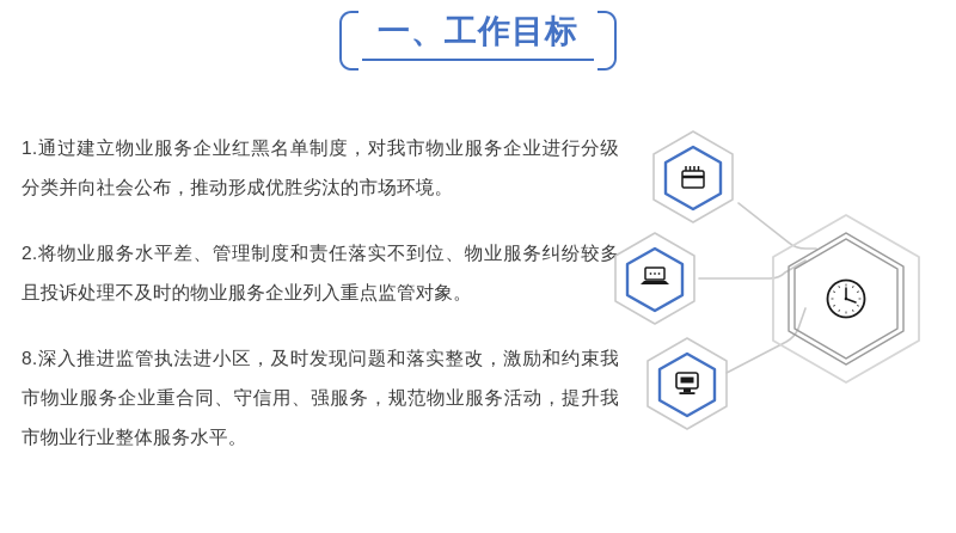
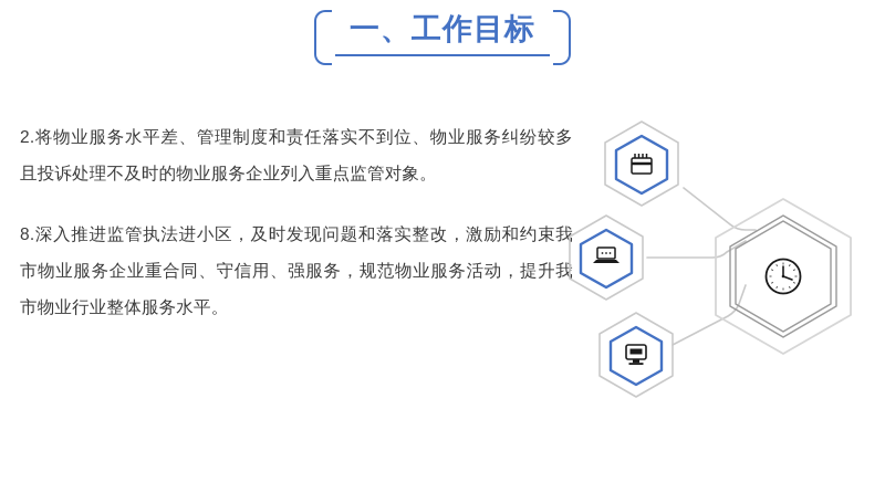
  一、工作目标
- 1.通过建立物业服务企业红黑名单制度，对我市物业服务企业进行分级分类并向社会公布，推动形成优胜劣汰的市场环境。
  2.将物业服务水平差、管理制度和责任落实不到位、物业服务纠纷较多且投诉处理不及时的物业服务企业列入重点监管对象。
  8.深入推进监管执法进小区，及时发现问题和落实整改，激励和约束我市物业服务企业重合同、守信用、强服务，规范物业服务活动，提升我市物业行业整体服务水平。
